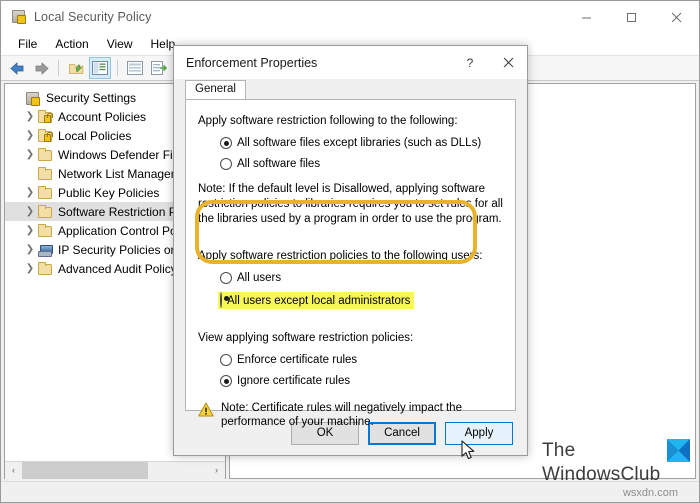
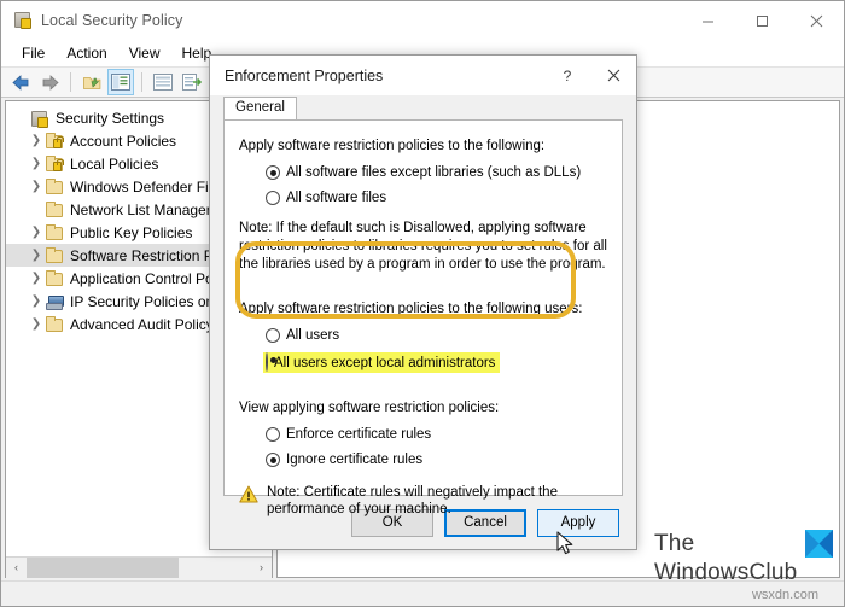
  Local Security Policy
  File
  Action
  View
  Help
  Security Settings
  ❯
  Account Policies
  ❯
  Local Policies
  ❯
  Windows Defender Fi
  Network List Manage
  ❯
  Public Key Policies
  ❯
  Software Restriction
  ❯
  Application Control P
  ❯
  IP Security Policies o
  ❯
  Advanced Audit Polic
  ‹
  ›
  Enforcement Properties
  ?
  General
- Apply software restriction following to the following:
+ Apply software restriction policies to the following:
  All software files except libraries (such as DLLs)
  All software files
- Note: If the default level is Disallowed, applying software restriction policies to libraries requires you to set rules for all the libraries used by a program in order to use the program.
+ Note: If the default such is Disallowed, applying software restriction policies to libraries requires you to set rules for all the libraries used by a program in order to use the program.
  Apply software restriction policies to the following users:
  All users
  All users except local administrators
  View applying software restriction policies:
  Enforce certificate rules
  Ignore certificate rules
  Note: Certificate rules will negatively impact the performance of your machine.
  OK
  Cancel
  Apply
  The
  WindowsClub
  wsxdn.com
